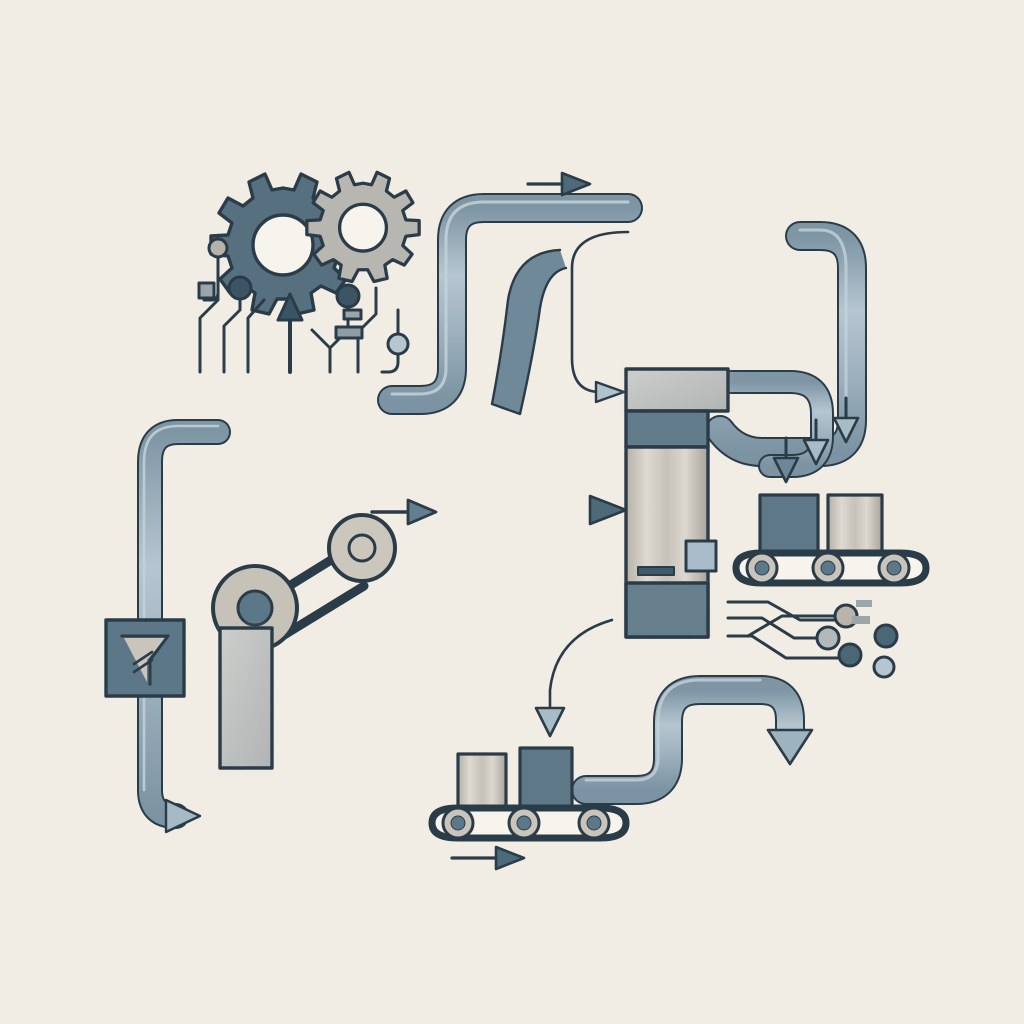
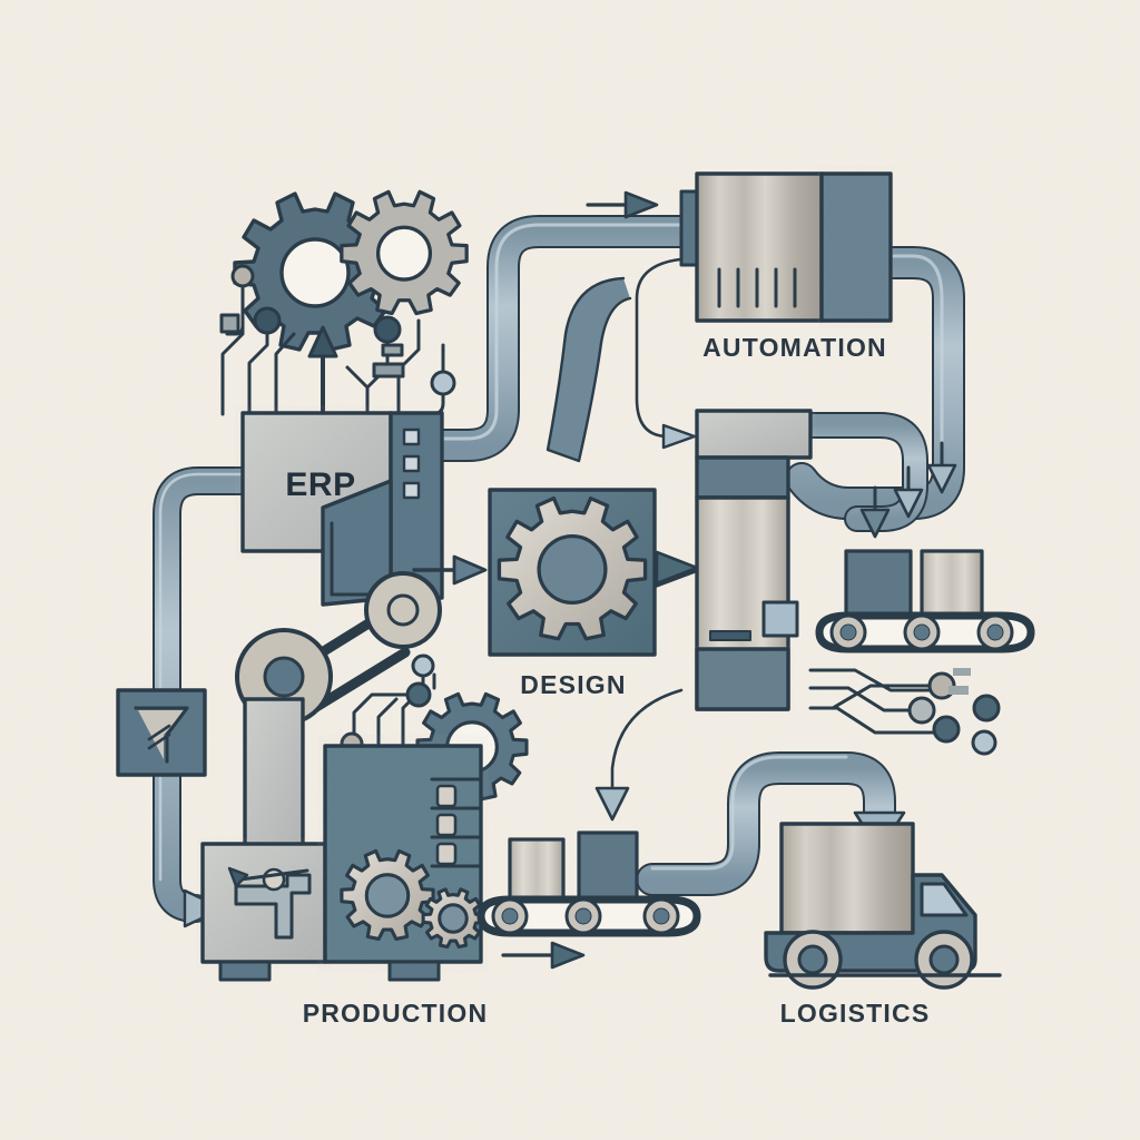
+ ERP
+ DESIGN
+ AUTOMATION
+ PRODUCTION
+ LOGISTICS
